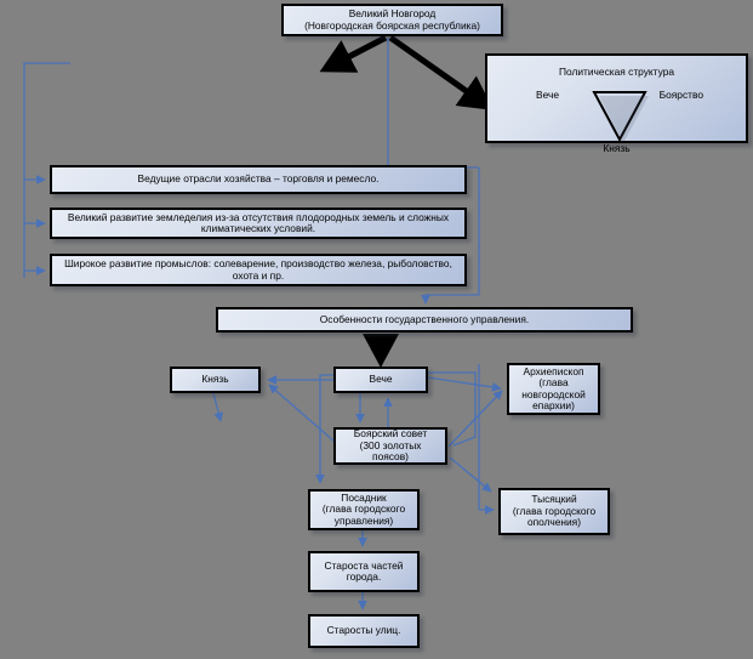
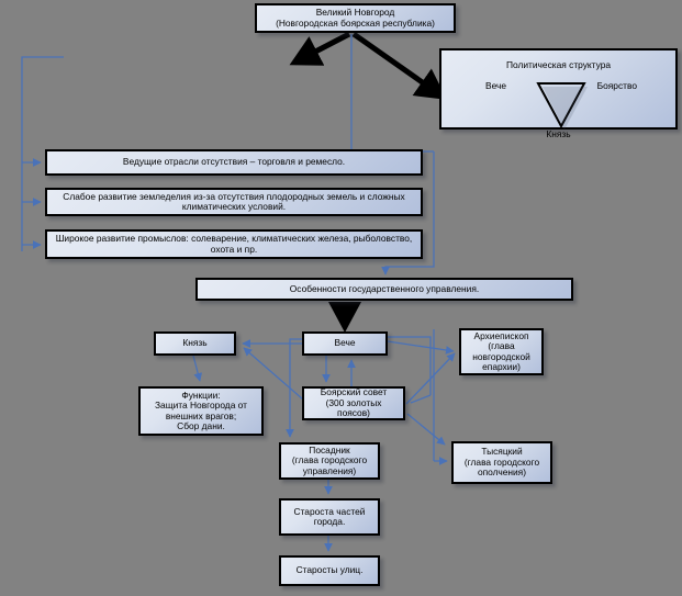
  Великий Новгород
  (Новгородская боярская республика)
  Политическая структура
  Вече
  Боярство
  Князь
- Ведущие отрасли хозяйства – торговля и ремесло.
+ Ведущие отрасли отсутствия – торговля и ремесло.
- Великий развитие земледелия из-за отсутствия плодородных земель и сложных
+ Слабое развитие земледелия из-за отсутствия плодородных земель и сложных
  климатических условий.
- Широкое развитие промыслов: солеварение, производство железа, рыболовство,
+ Широкое развитие промыслов: солеварение, климатических железа, рыболовство,
  охота и пр.
  Особенности государственного управления.
  Князь
  Вече
  Архиепископ
  (глава
  новгородской
  епархии)
+ Функции:
+ Защита Новгорода от
+ внешних врагов;
+ Сбор дани.
  Боярский совет
  (300 золотых поясов)
  Тысяцкий
  (глава городского
  ополчения)
  Посадник
  (глава городского
  управления)
  Староста частей
  города.
  Старосты улиц.
